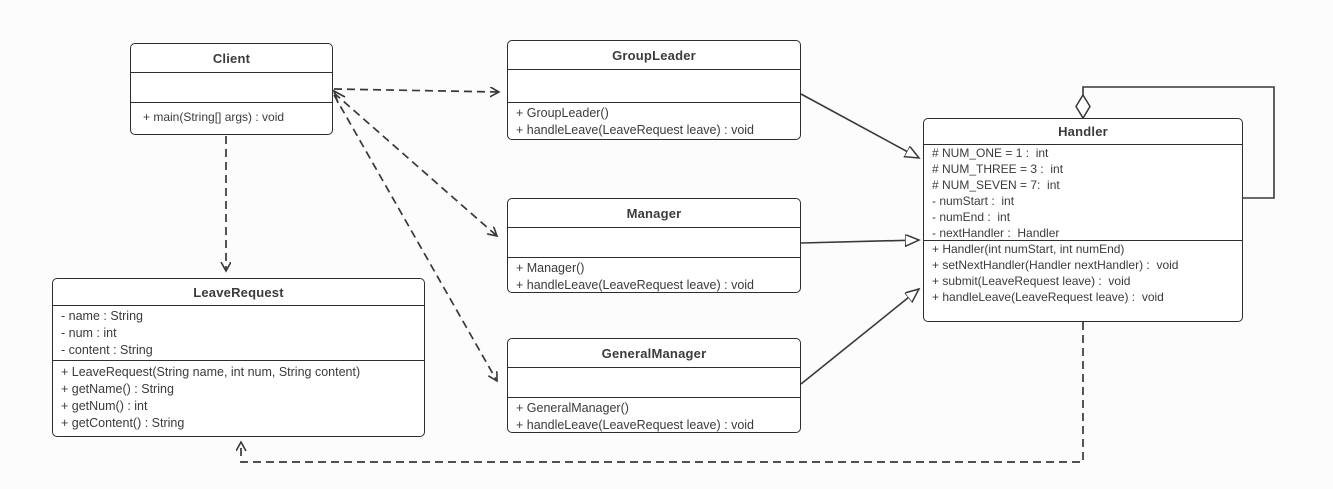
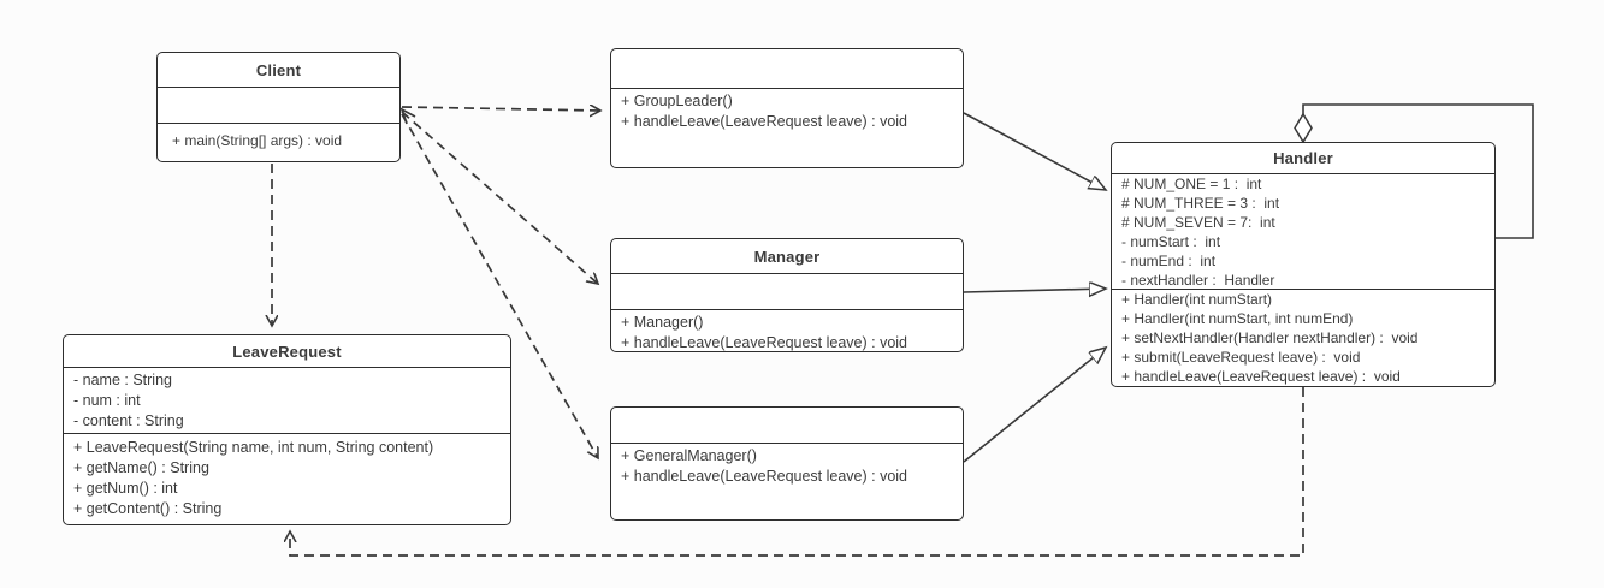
  Client
  + main(String[] args) : void
- GroupLeader
  + GroupLeader()
  + handleLeave(LeaveRequest leave) : void
  Manager
  + Manager()
  + handleLeave(LeaveRequest leave) : void
- GeneralManager
  + GeneralManager()
  + handleLeave(LeaveRequest leave) : void
  Handler
  # NUM_ONE = 1 : int
  # NUM_THREE = 3 : int
  # NUM_SEVEN = 7: int
  - numStart : int
  - numEnd : int
  - nextHandler : Handler
+ + Handler(int numStart)
  + Handler(int numStart, int numEnd)
  + setNextHandler(Handler nextHandler) : void
  + submit(LeaveRequest leave) : void
  + handleLeave(LeaveRequest leave) : void
  LeaveRequest
  - name : String
  - num : int
  - content : String
  + LeaveRequest(String name, int num, String content)
  + getName() : String
  + getNum() : int
  + getContent() : String
